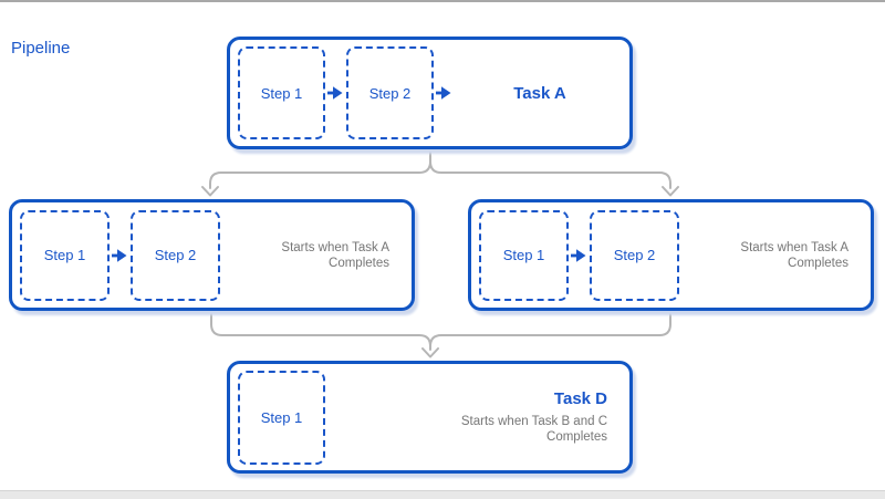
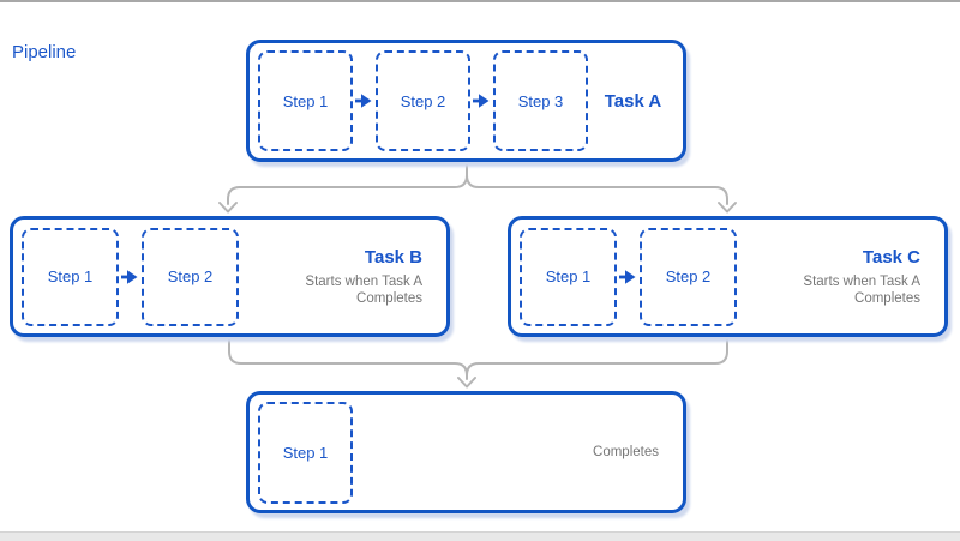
  Pipeline
  Step 1
  Step 2
+ Step 3
  Task A
  Step 1
  Step 2
+ Task B
  Starts when Task A
  Completes
  Step 1
  Step 2
+ Task C
  Starts when Task A
  Completes
  Step 1
- Task D
- Starts when Task B and C
  Completes
